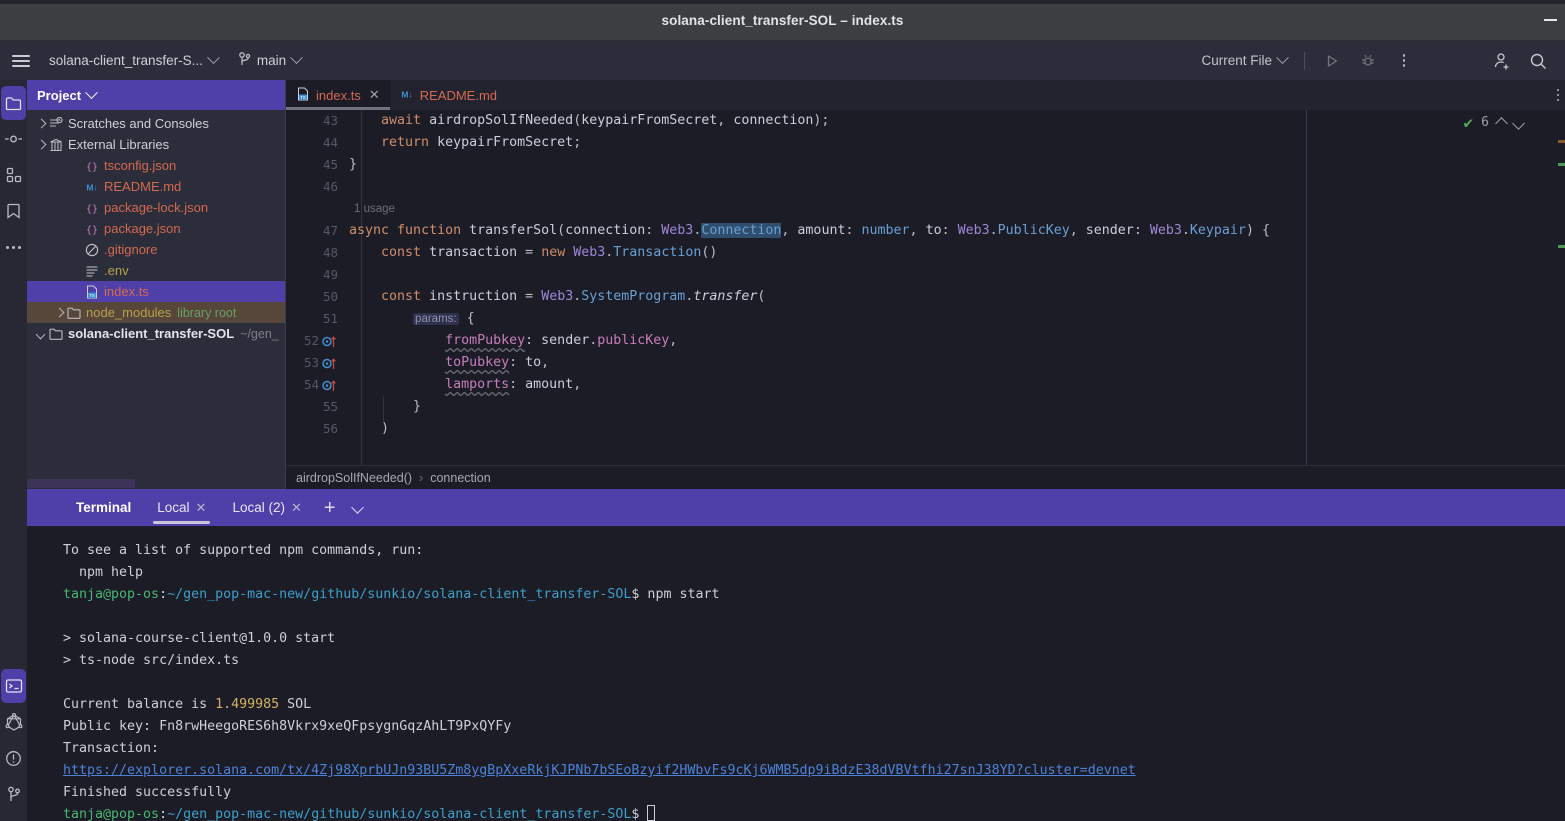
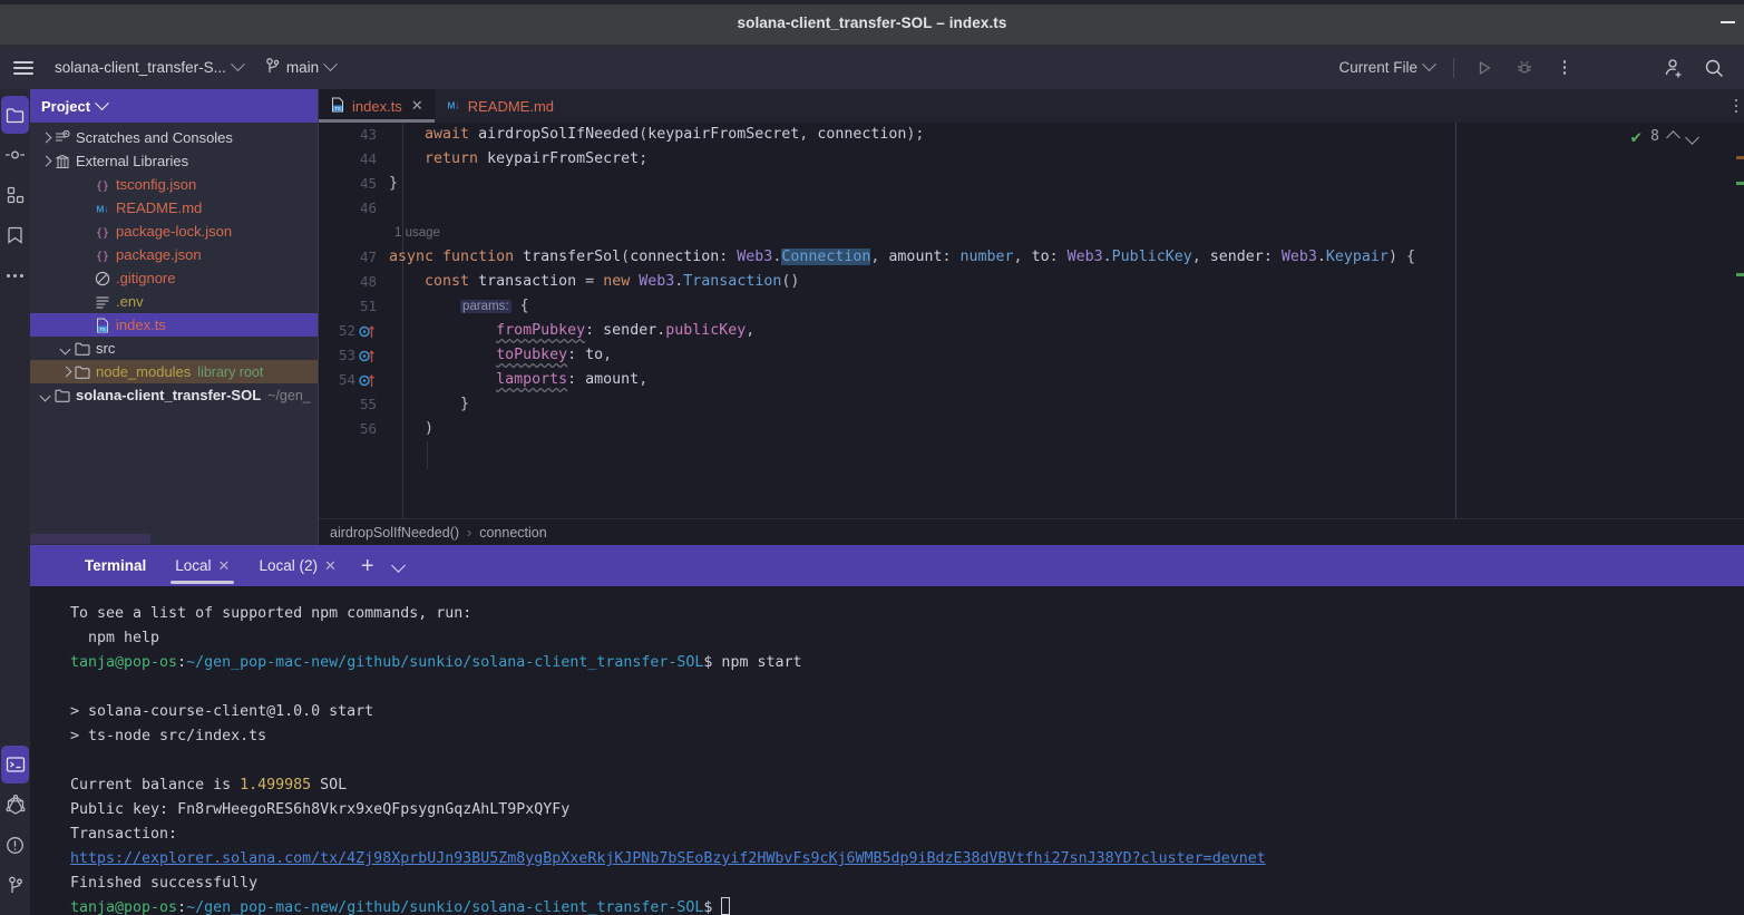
  solana-client_transfer-SOL – index.ts
  solana-client_transfer-S...
  main
  Current File
  Project
  Scratches and Consoles
  External Libraries
  {}
  tsconfig.json
  M↓
  README.md
  {}
  package-lock.json
  {}
  package.json
  .gitignore
  .env
  index.ts
+ src
  node_modules
  library root
  solana-client_transfer-SOL
  ~/gen_
  index.ts
  ✕
  M↓
  README.md
  ✔
- 6
+ 8
  43
  await airdropSolIfNeeded(keypairFromSecret, connection);
  44
  return keypairFromSecret;
  45
  }
  46
  1 usage
  47
  async function transferSol(connection: Web3.Connection, amount: number, to: Web3.PublicKey, sender: Web3.Keypair) {
  48
  const transaction = new Web3.Transaction()
- 49
- 50
- const instruction = Web3.SystemProgram.transfer(
  51
  params: {
  52
  fromPubkey: sender.publicKey,
  53
  toPubkey: to,
  54
  lamports: amount,
  55
  }
  56
  )
  airdropSolIfNeeded()
  ›
  connection
  Terminal
  Local
  ✕
  Local (2)
  ✕
  +
  To see a list of supported npm commands, run:
  npm help
  tanja@pop-os:~/gen_pop-mac-new/github/sunkio/solana-client_transfer-SOL$ npm start
  > solana-course-client@1.0.0 start
  > ts-node src/index.ts
  Current balance is 1.499985 SOL
  Public key: Fn8rwHeegoRES6h8Vkrx9xeQFpsygnGqzAhLT9PxQYFy
  Transaction:
  https://explorer.solana.com/tx/4Zj98XprbUJn93BU5Zm8ygBpXxeRkjKJPNb7bSEoBzyif2HWbvFs9cKj6WMB5dp9iBdzE38dVBVtfhi27snJ38YD?cluster=devnet
  Finished successfully
  tanja@pop-os:~/gen_pop-mac-new/github/sunkio/solana-client_transfer-SOL$
